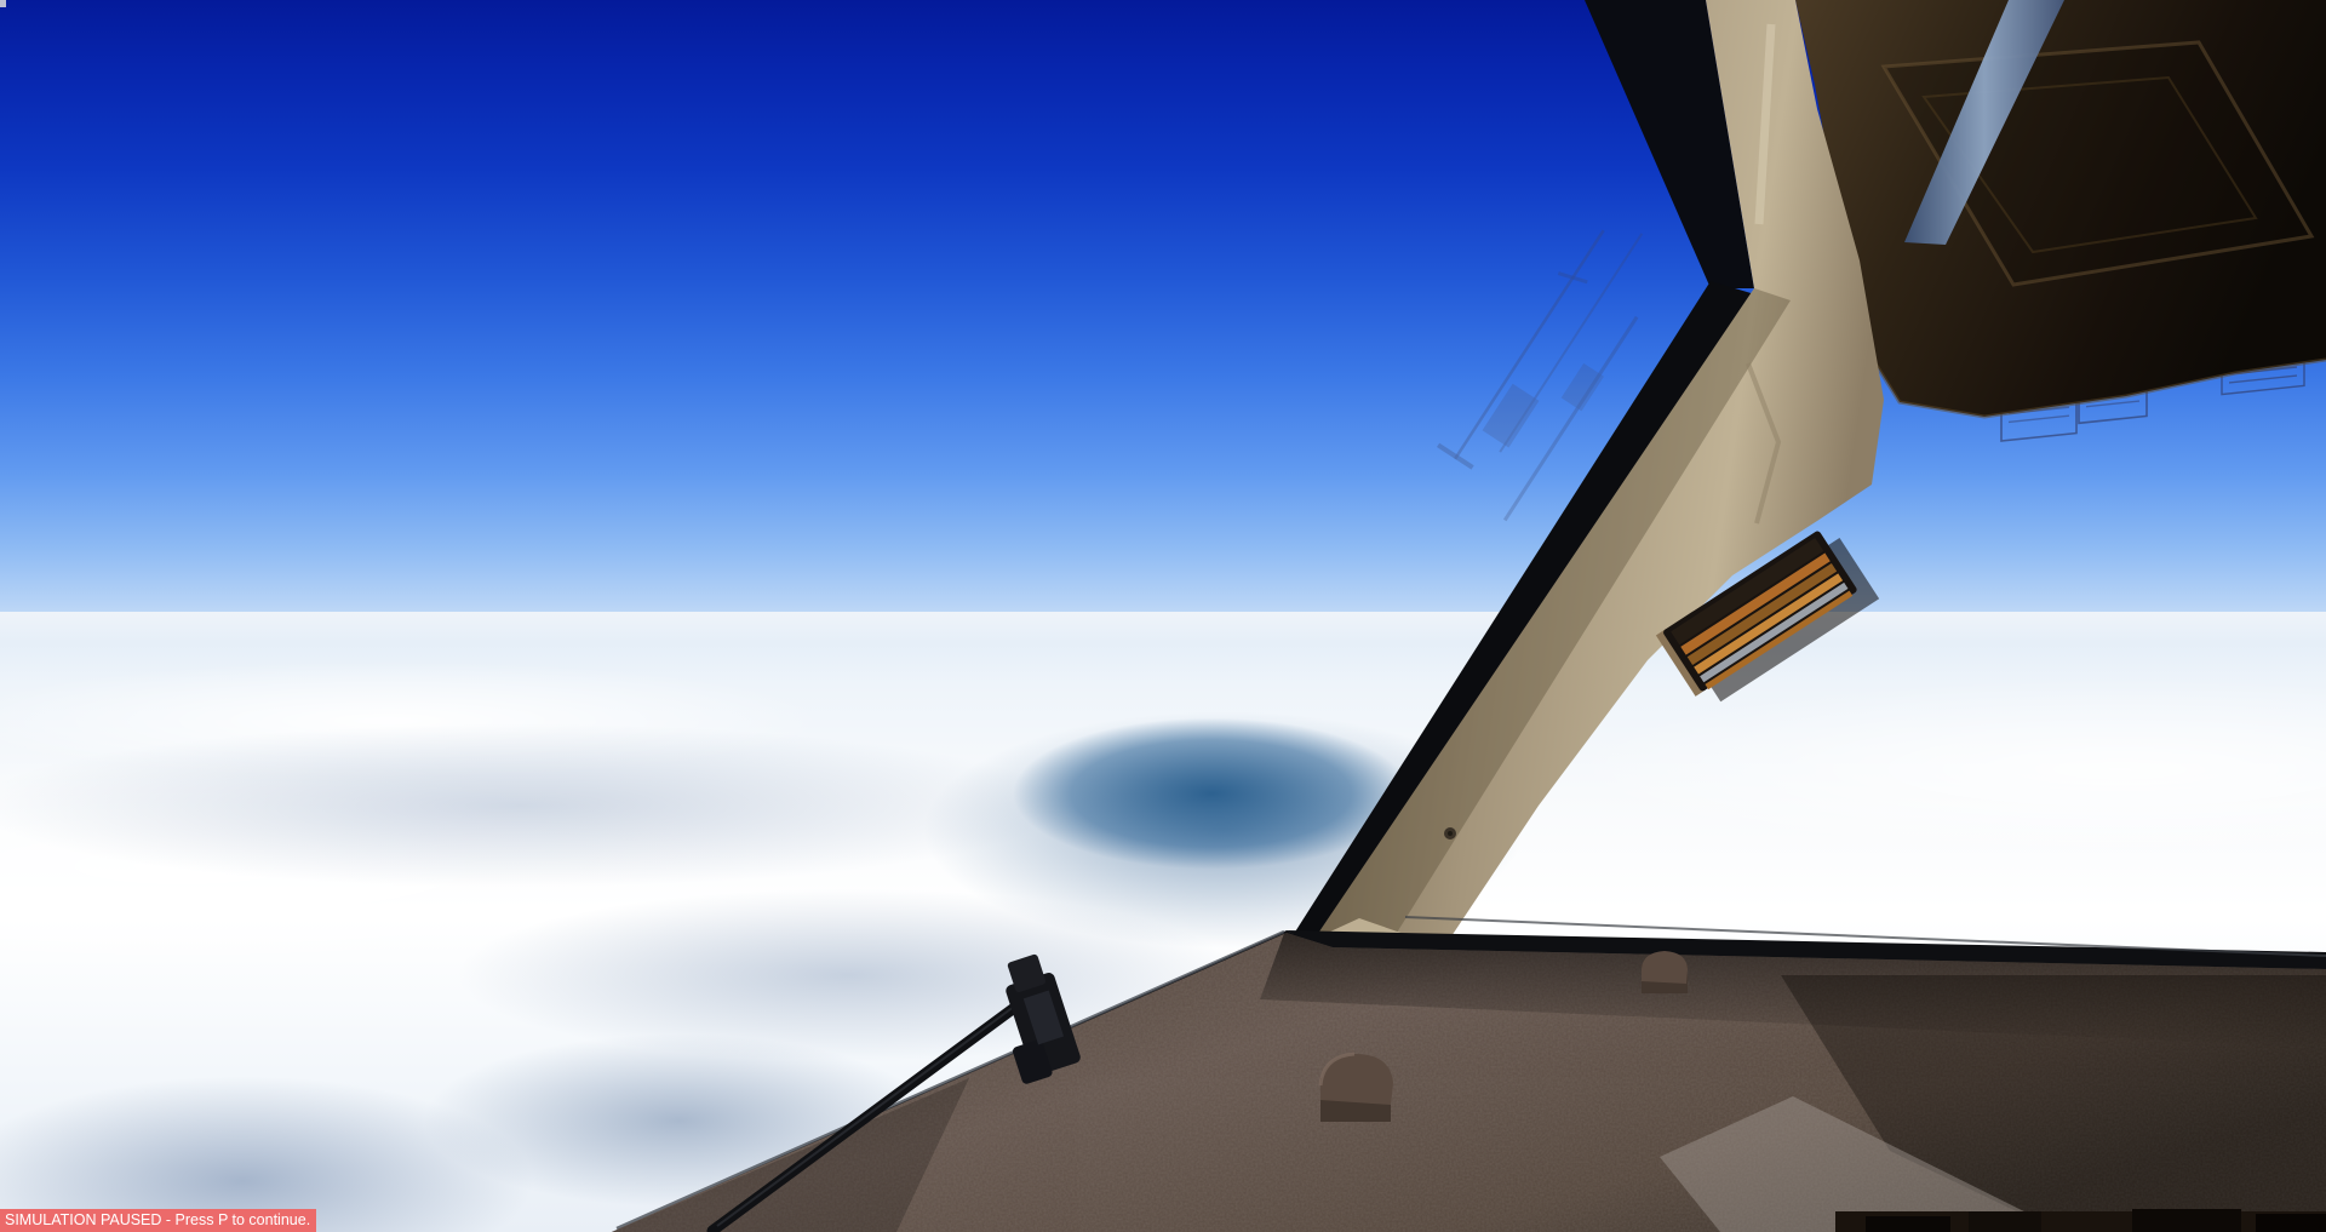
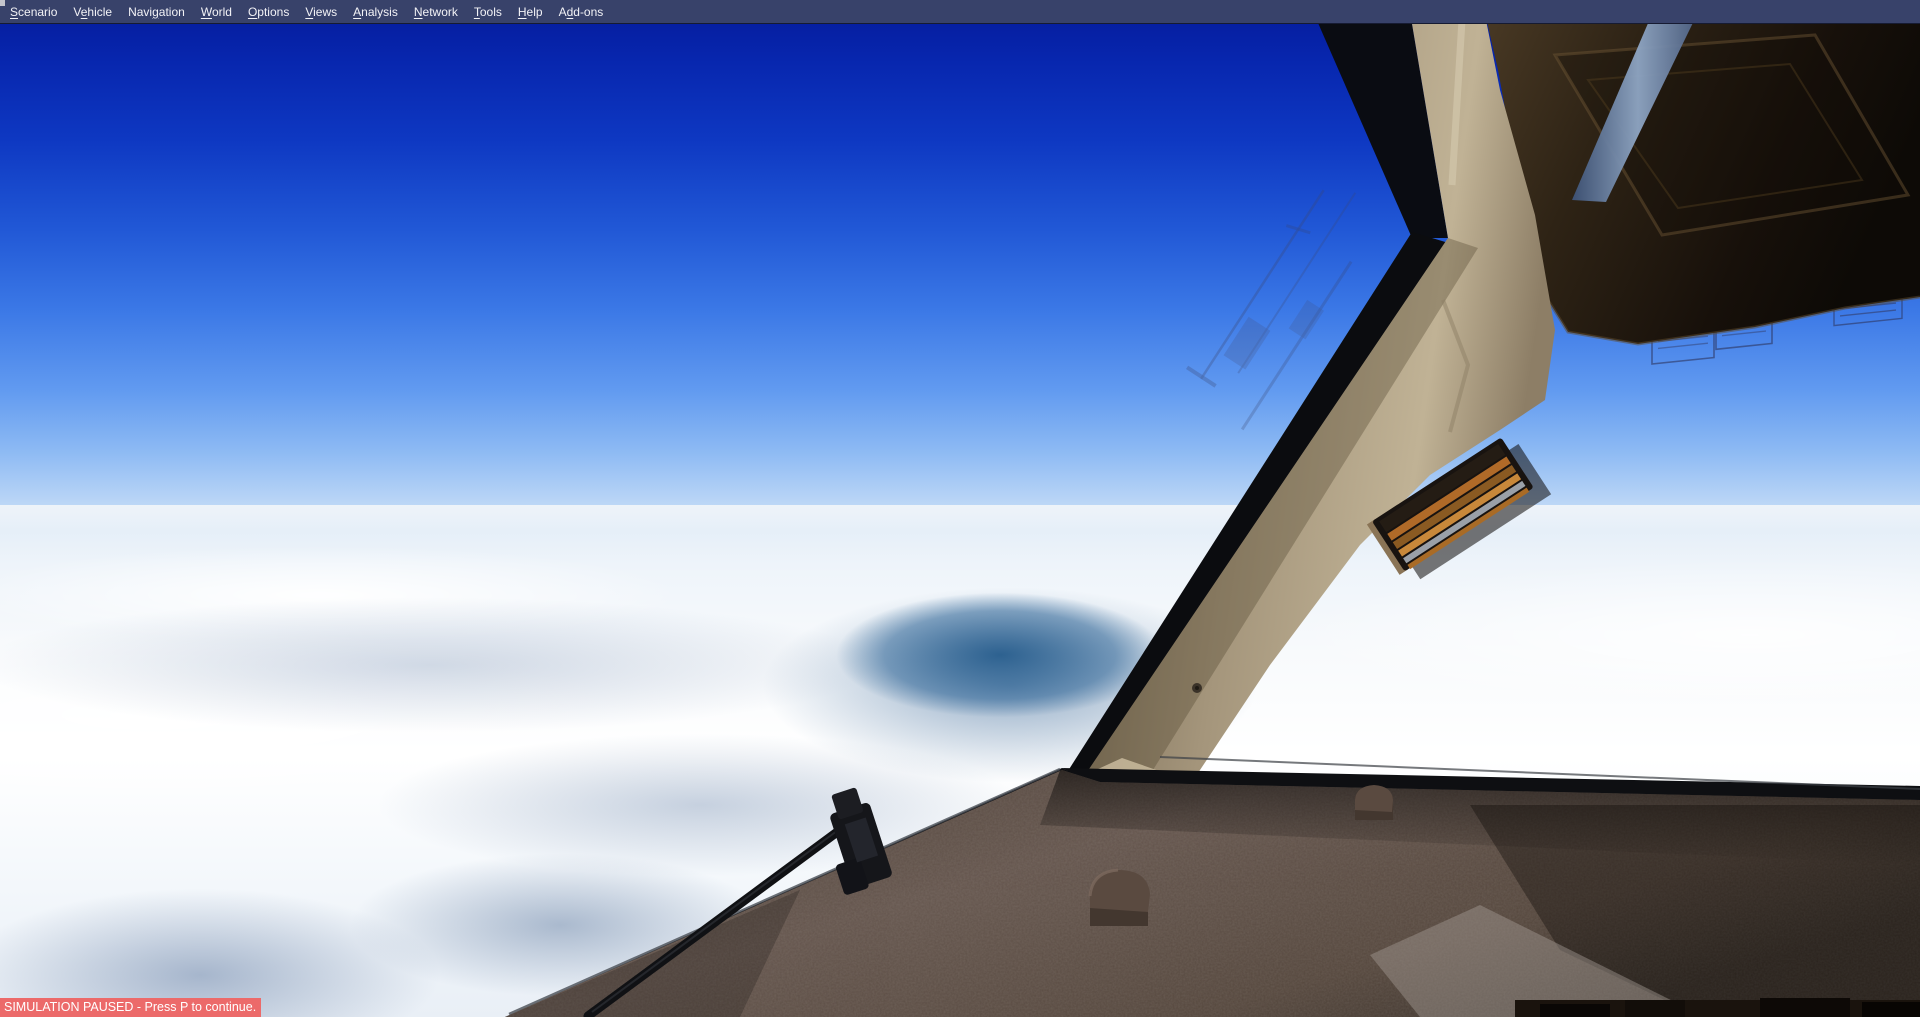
+ Scenario
+ Vehicle
+ Navigation
+ World
+ Options
+ Views
+ Analysis
+ Network
+ Tools
+ Help
+ Add-ons
  SIMULATION PAUSED - Press P to continue.
